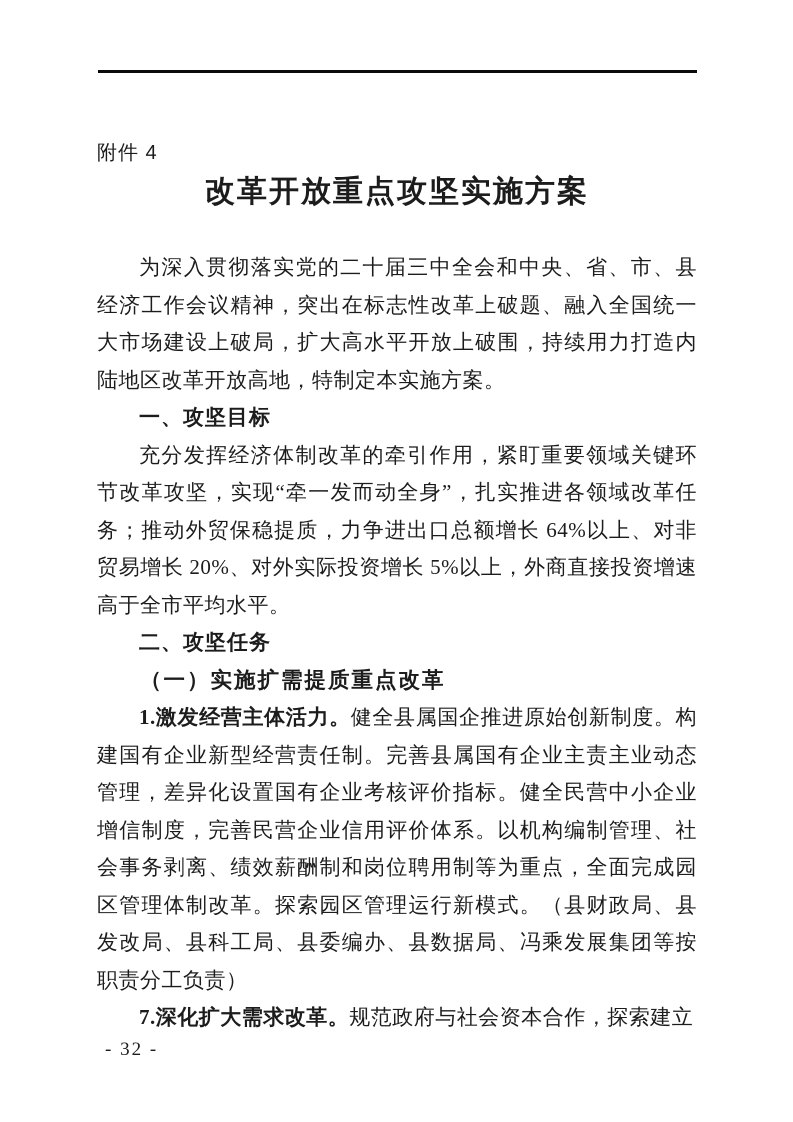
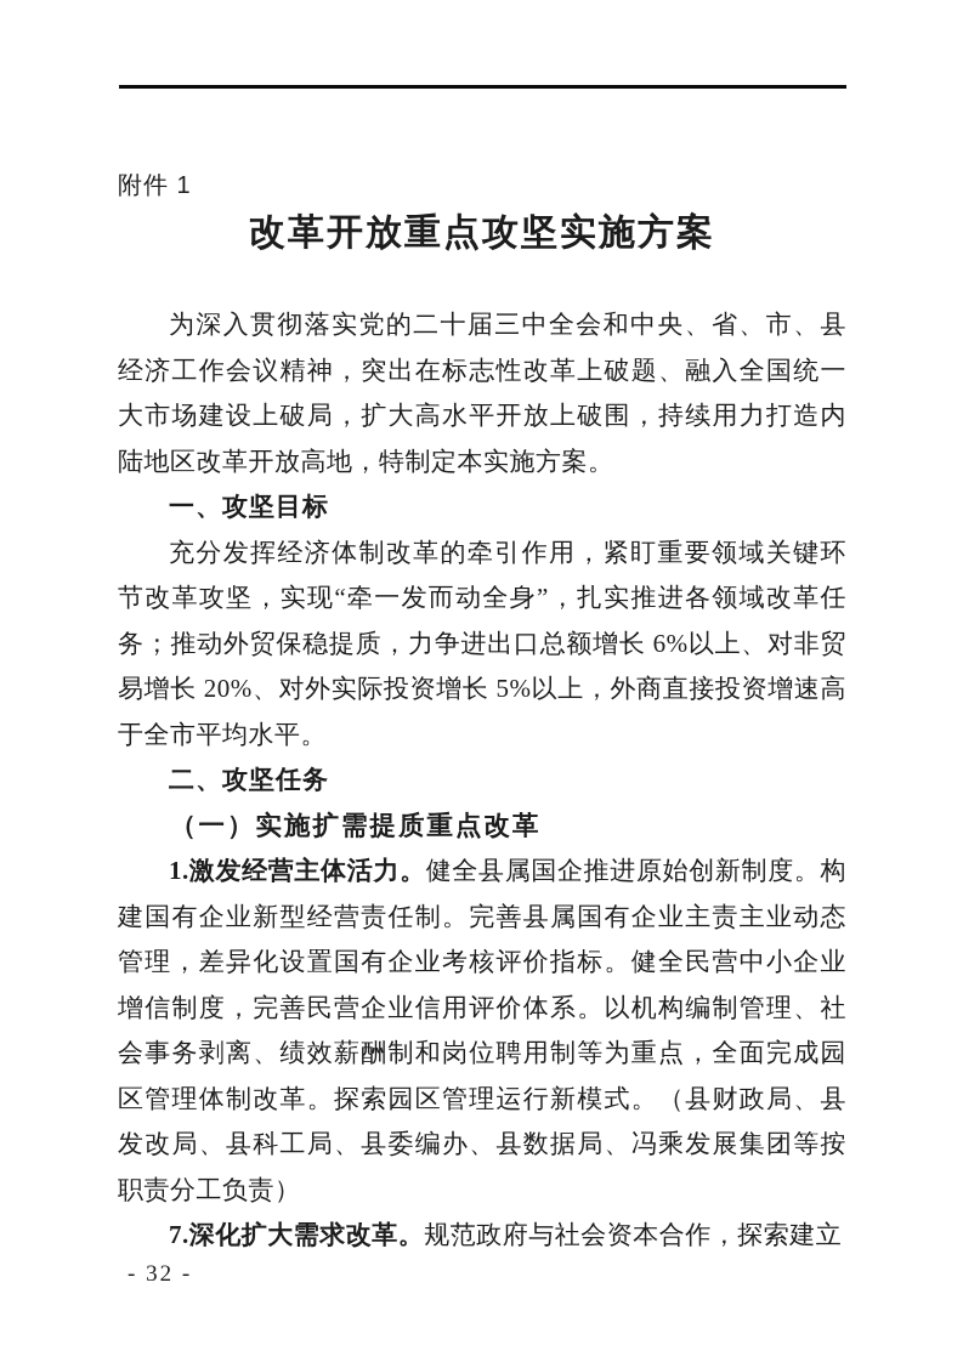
- 附件 4
+ 附件 1
  改革开放重点攻坚实施方案
  为深入贯彻落实党的二十届三中全会和中央、省、市、县经济工作会议精神，突出在标志性改革上破题、融入全国统一大市场建设上破局，扩大高水平开放上破围，持续用力打造内陆地区改革开放高地，特制定本实施方案。
  一、攻坚目标
- 充分发挥经济体制改革的牵引作用，紧盯重要领域关键环节改革攻坚，实现“牵一发而动全身”，扎实推进各领域改革任务；推动外贸保稳提质，力争进出口总额增长 64%以上、对非贸易增长 20%、对外实际投资增长 5%以上，外商直接投资增速高于全市平均水平。
+ 充分发挥经济体制改革的牵引作用，紧盯重要领域关键环节改革攻坚，实现“牵一发而动全身”，扎实推进各领域改革任务；推动外贸保稳提质，力争进出口总额增长 6%以上、对非贸易增长 20%、对外实际投资增长 5%以上，外商直接投资增速高于全市平均水平。
  二、攻坚任务
  （一）实施扩需提质重点改革
  1.激发经营主体活力。健全县属国企推进原始创新制度。构建国有企业新型经营责任制。完善县属国有企业主责主业动态管理，差异化设置国有企业考核评价指标。健全民营中小企业增信制度，完善民营企业信用评价体系。以机构编制管理、社会事务剥离、绩效薪酬制和岗位聘用制等为重点，全面完成园区管理体制改革。探索园区管理运行新模式。（县财政局、县发改局、县科工局、县委编办、县数据局、冯乘发展集团等按职责分工负责）
  7.深化扩大需求改革。规范政府与社会资本合作，探索建立
  - 32 -
